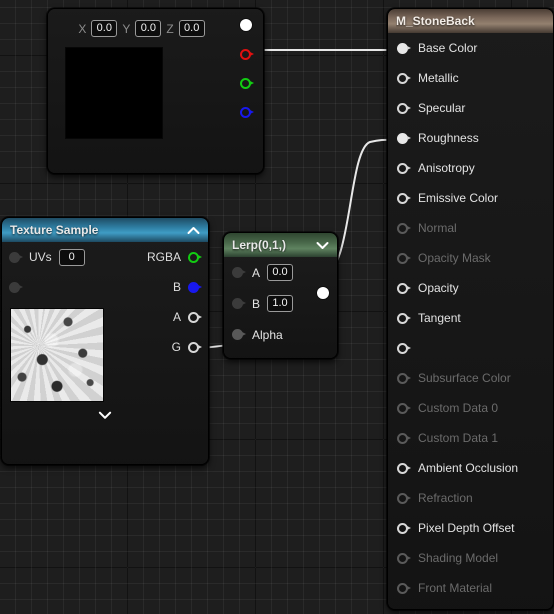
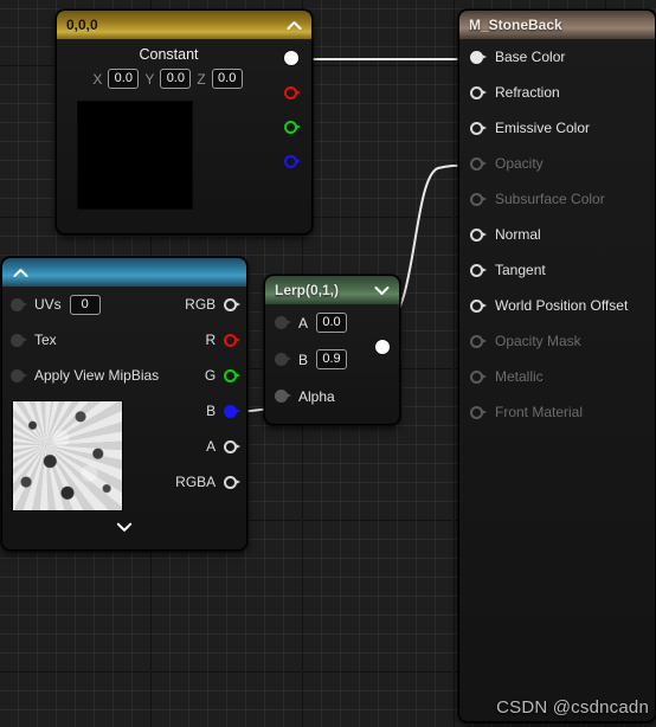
+ 0,0,0
+ Constant
  X
  0.0
  Y
  0.0
  Z
  0.0
- Texture Sample
  UVs
  0
+ Tex
+ Apply View MipBias
+ RGB
+ R
- RGBA
+ G
  B
  A
- G
+ RGBA
  Lerp(0,1,)
  A
  0.0
  B
- 1.0
+ 0.9
  Alpha
  M_StoneBack
  Base Color
- Metallic
+ Refraction
- Specular
- Roughness
- Anisotropy
  Emissive Color
- Normal
+ Opacity
- Opacity Mask
+ Subsurface Color
- Opacity
+ Normal
  Tangent
+ World Position Offset
- Subsurface Color
+ Opacity Mask
- Custom Data 0
- Custom Data 1
- Ambient Occlusion
- Refraction
+ Metallic
- Pixel Depth Offset
- Shading Model
  Front Material
+ CSDN @csdncadn
